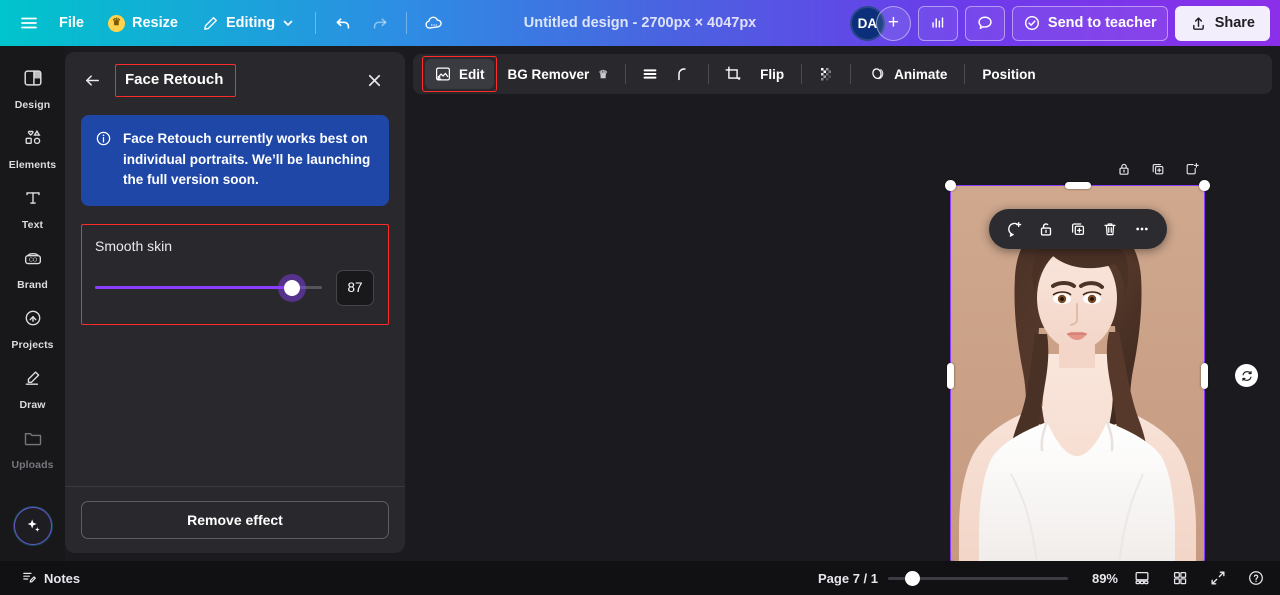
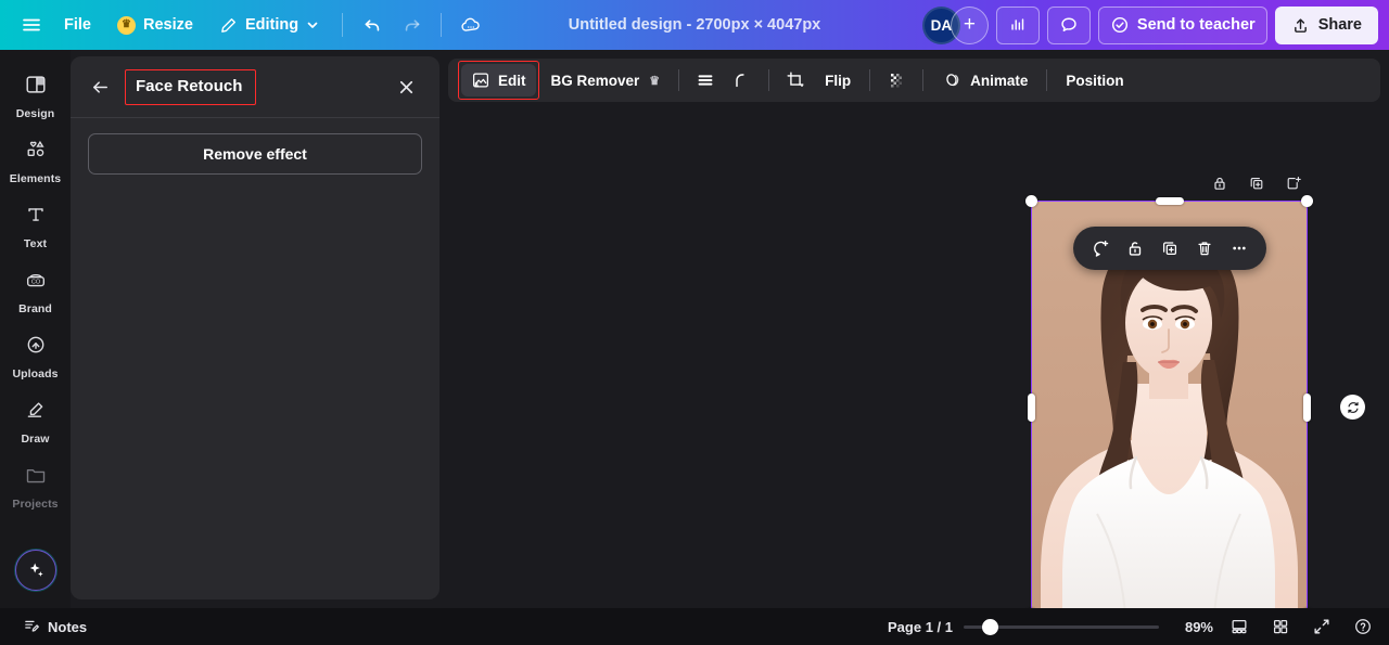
  File
  ♛
  Resize
  Editing
  Untitled design - 2700px × 4047px
  DA
  +
  Send to teacher
  Share
  Design
  Elements
  Text
  Brand
- Projects
+ Uploads
  Draw
- Uploads
+ Projects
  Face Retouch
- Face Retouch currently works best on individual portraits. We’ll be launching the full version soon.
- Smooth skin
- 87
  Remove effect
  Edit
  BG Remover
  ♛
  Flip
  Animate
  Position
  Notes
- Page 7 / 1
+ Page 1 / 1
  89%
